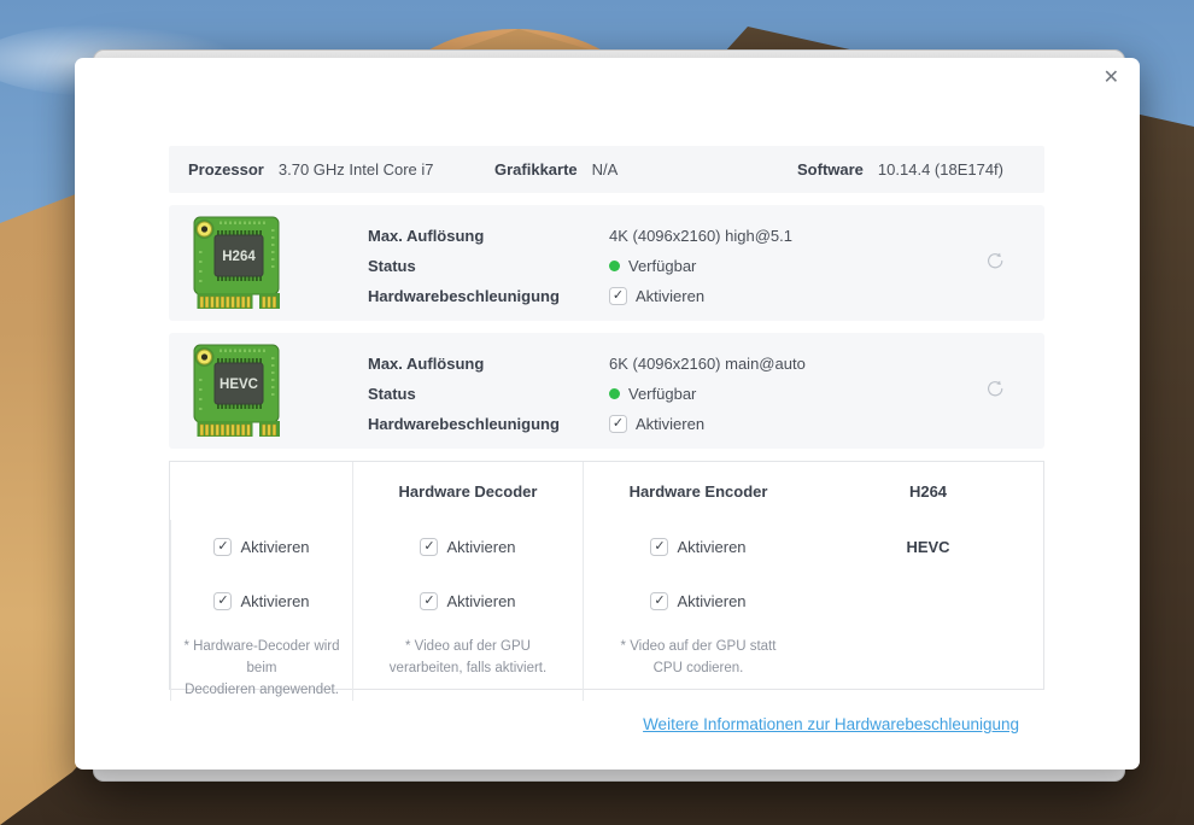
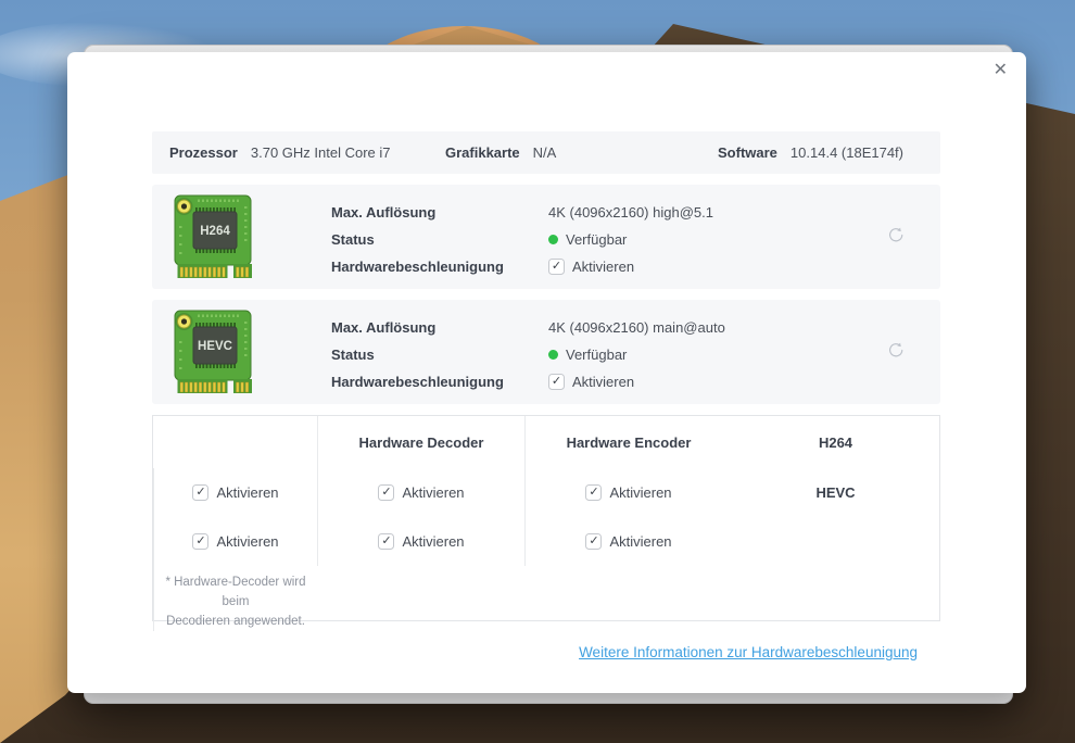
  ✕
  Prozessor
  3.70 GHz Intel Core i7
  Grafikkarte
  N/A
  Software
  10.14.4 (18E174f)
  H264
  Max. Auflösung
  4K (4096x2160) high@5.1
  Status
  Verfügbar
  Hardwarebeschleunigung
  ✓
  Aktivieren
  HEVC
  Max. Auflösung
- 6K (4096x2160) main@auto
+ 4K (4096x2160) main@auto
  Status
  Verfügbar
  Hardwarebeschleunigung
  ✓
  Aktivieren
  Hardware Decoder
  Hardware Encoder
  H264
  ✓
  Aktivieren
  ✓
  Aktivieren
  ✓
  Aktivieren
  HEVC
  ✓
  Aktivieren
  ✓
  Aktivieren
  ✓
  Aktivieren
  * Hardware-Decoder wird beim
  Decodieren angewendet.
- * Video auf der GPU
- verarbeiten, falls aktiviert.
- * Video auf der GPU statt
- CPU codieren.
  Weitere Informationen zur Hardwarebeschleunigung
